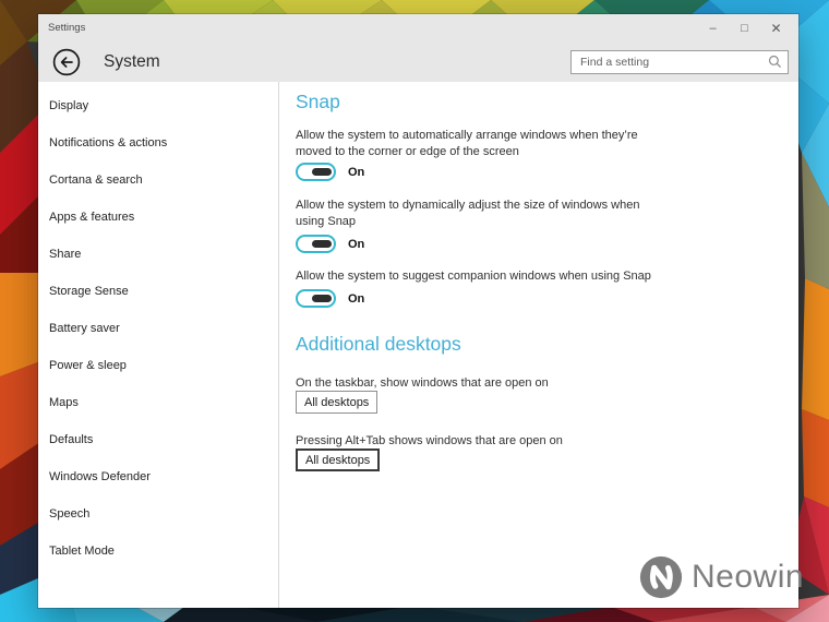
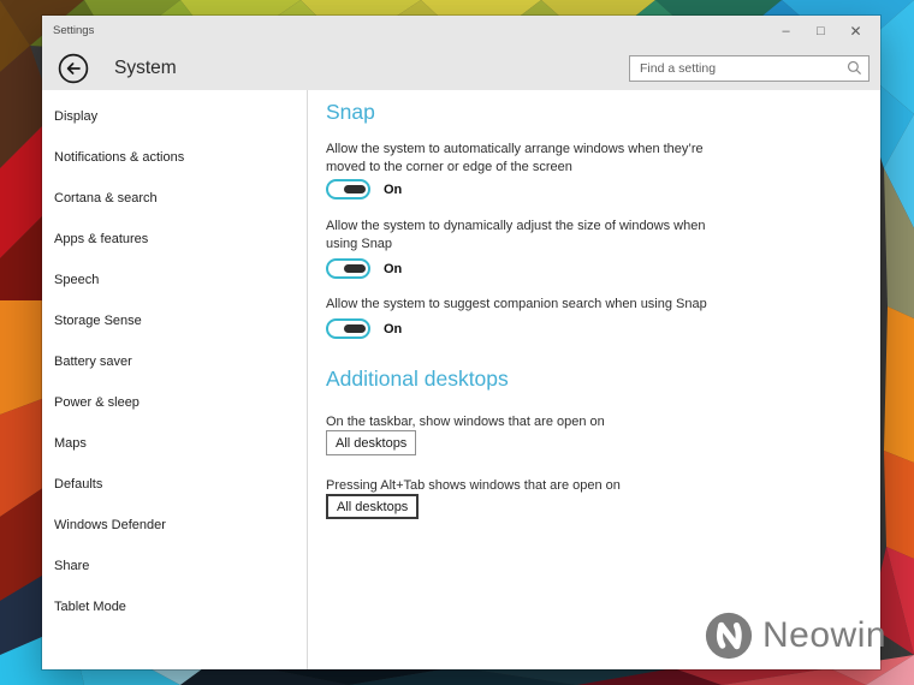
  Settings
  –
  □
  ✕
  System
  Find a setting
  Display
  Notifications & actions
  Cortana & search
  Apps & features
- Share
+ Speech
  Storage Sense
  Battery saver
  Power & sleep
  Maps
  Defaults
  Windows Defender
- Speech
+ Share
  Tablet Mode
  Snap
  Allow the system to automatically arrange windows when they’re
  moved to the corner or edge of the screen
  On
  Allow the system to dynamically adjust the size of windows when
  using Snap
  On
- Allow the system to suggest companion windows when using Snap
+ Allow the system to suggest companion search when using Snap
  On
  Additional desktops
  On the taskbar, show windows that are open on
  All desktops
  Pressing Alt+Tab shows windows that are open on
  All desktops
  Neowin
